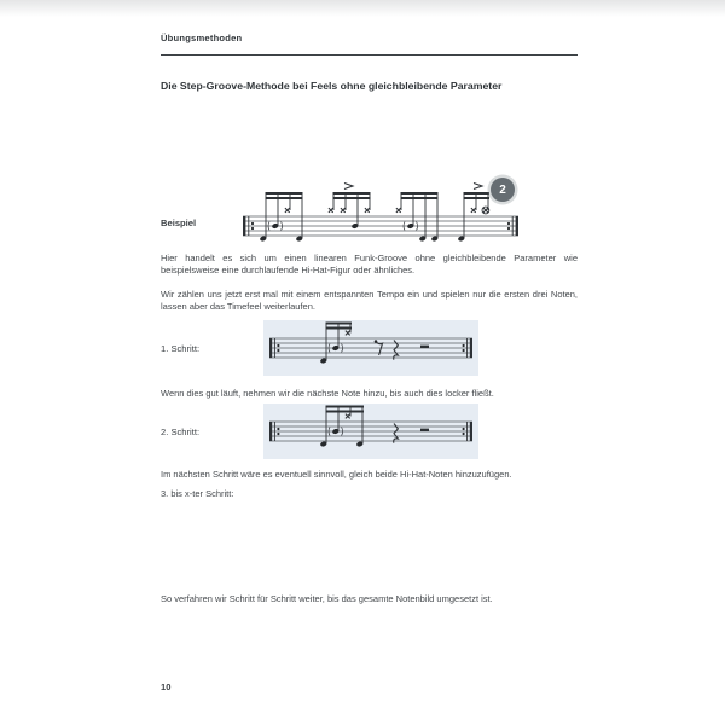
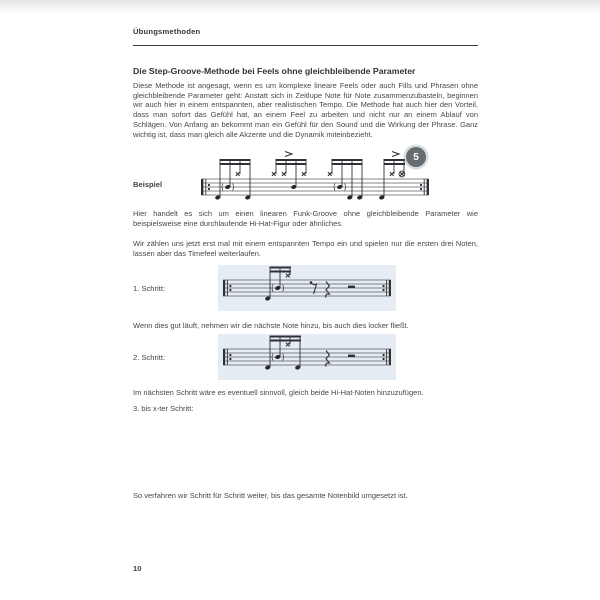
  Übungsmethoden
  Die Step-Groove-Methode bei Feels ohne gleichbleibende Parameter
+ Diese Methode ist angesagt, wenn es um komplexe lineare Feels oder auch Fills und Phrasen ohne gleichbleibende Parameter geht: Anstatt sich in Zeitlupe Note für Note zusammenzubasteln, beginnen wir auch hier in einem entspannten, aber realistischen Tempo. Die Methode hat auch hier den Vorteil, dass man sofort das Gefühl hat, an einem Feel zu arbeiten und nicht nur an einem Ablauf von Schlägen. Von Anfang an bekommt man ein Gefühl für den Sound und die Wirkung der Phrase. Ganz wichtig ist, dass man gleich alle Akzente und die Dynamik miteinbezieht.
  Beispiel
- 2
+ 5
  Hier handelt es sich um einen linearen Funk-Groove ohne gleichbleibende Parameter wie beispielsweise eine durchlaufende Hi-Hat-Figur oder ähnliches.
  Wir zählen uns jetzt erst mal mit einem entspannten Tempo ein und spielen nur die ersten drei Noten, lassen aber das Timefeel weiterlaufen.
  1. Schritt:
  Wenn dies gut läuft, nehmen wir die nächste Note hinzu, bis auch dies locker fließt.
  2. Schritt:
  Im nächsten Schritt wäre es eventuell sinnvoll, gleich beide Hi-Hat-Noten hinzuzufügen.
  3. bis x-ter Schritt:
  So verfahren wir Schritt für Schritt weiter, bis das gesamte Notenbild umgesetzt ist.
  10
